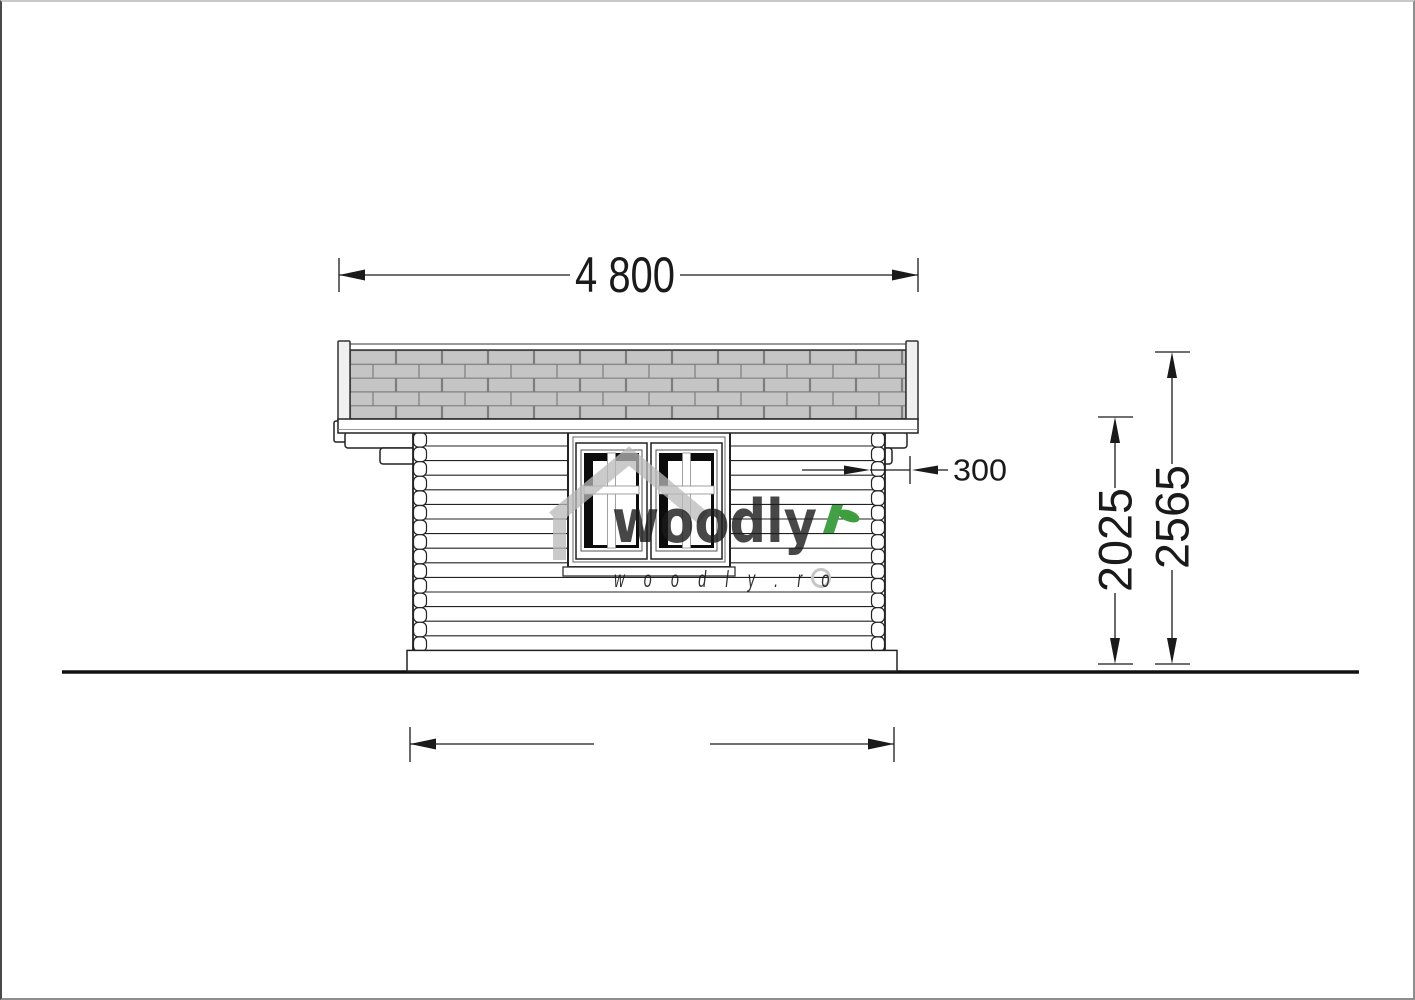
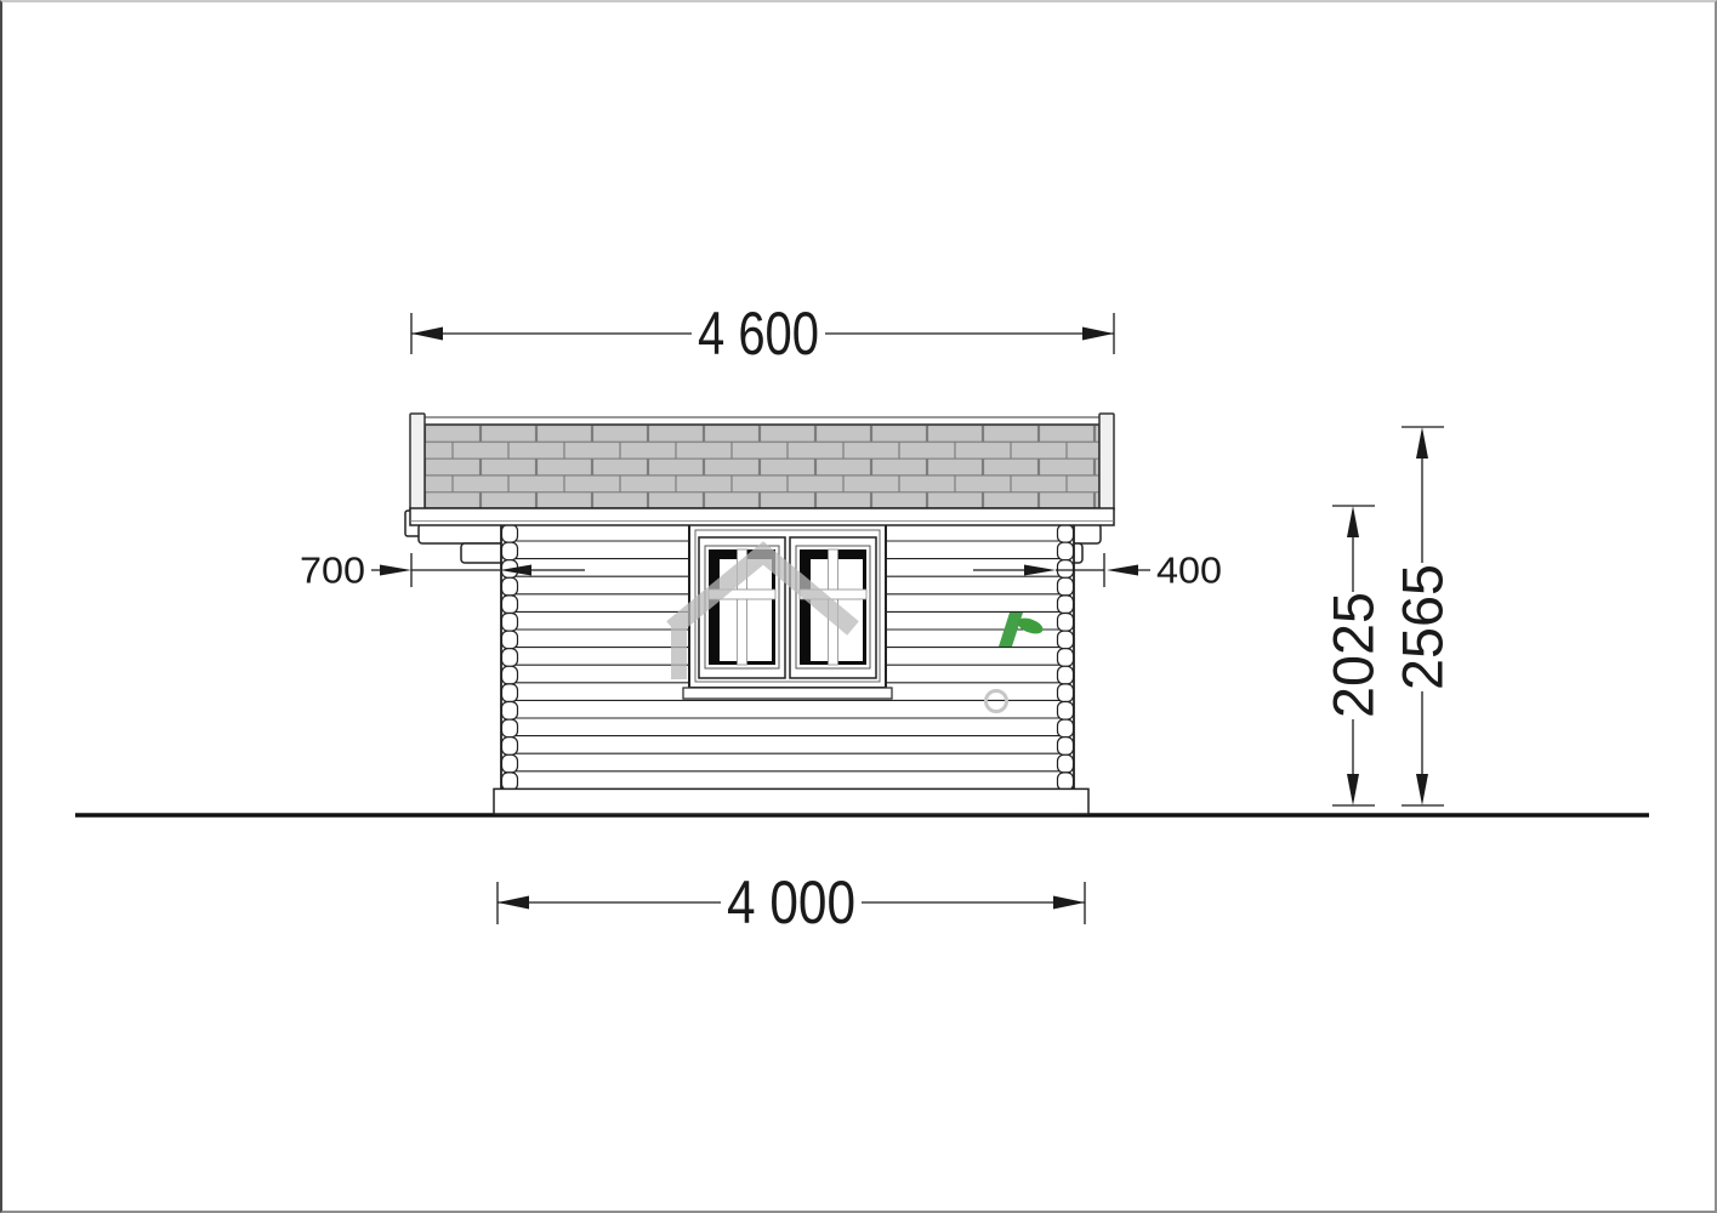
- 4 800
+ 4 600
+ 4 000
+ 700
- 300
+ 400
- woodly
- w o o d l y . r o
